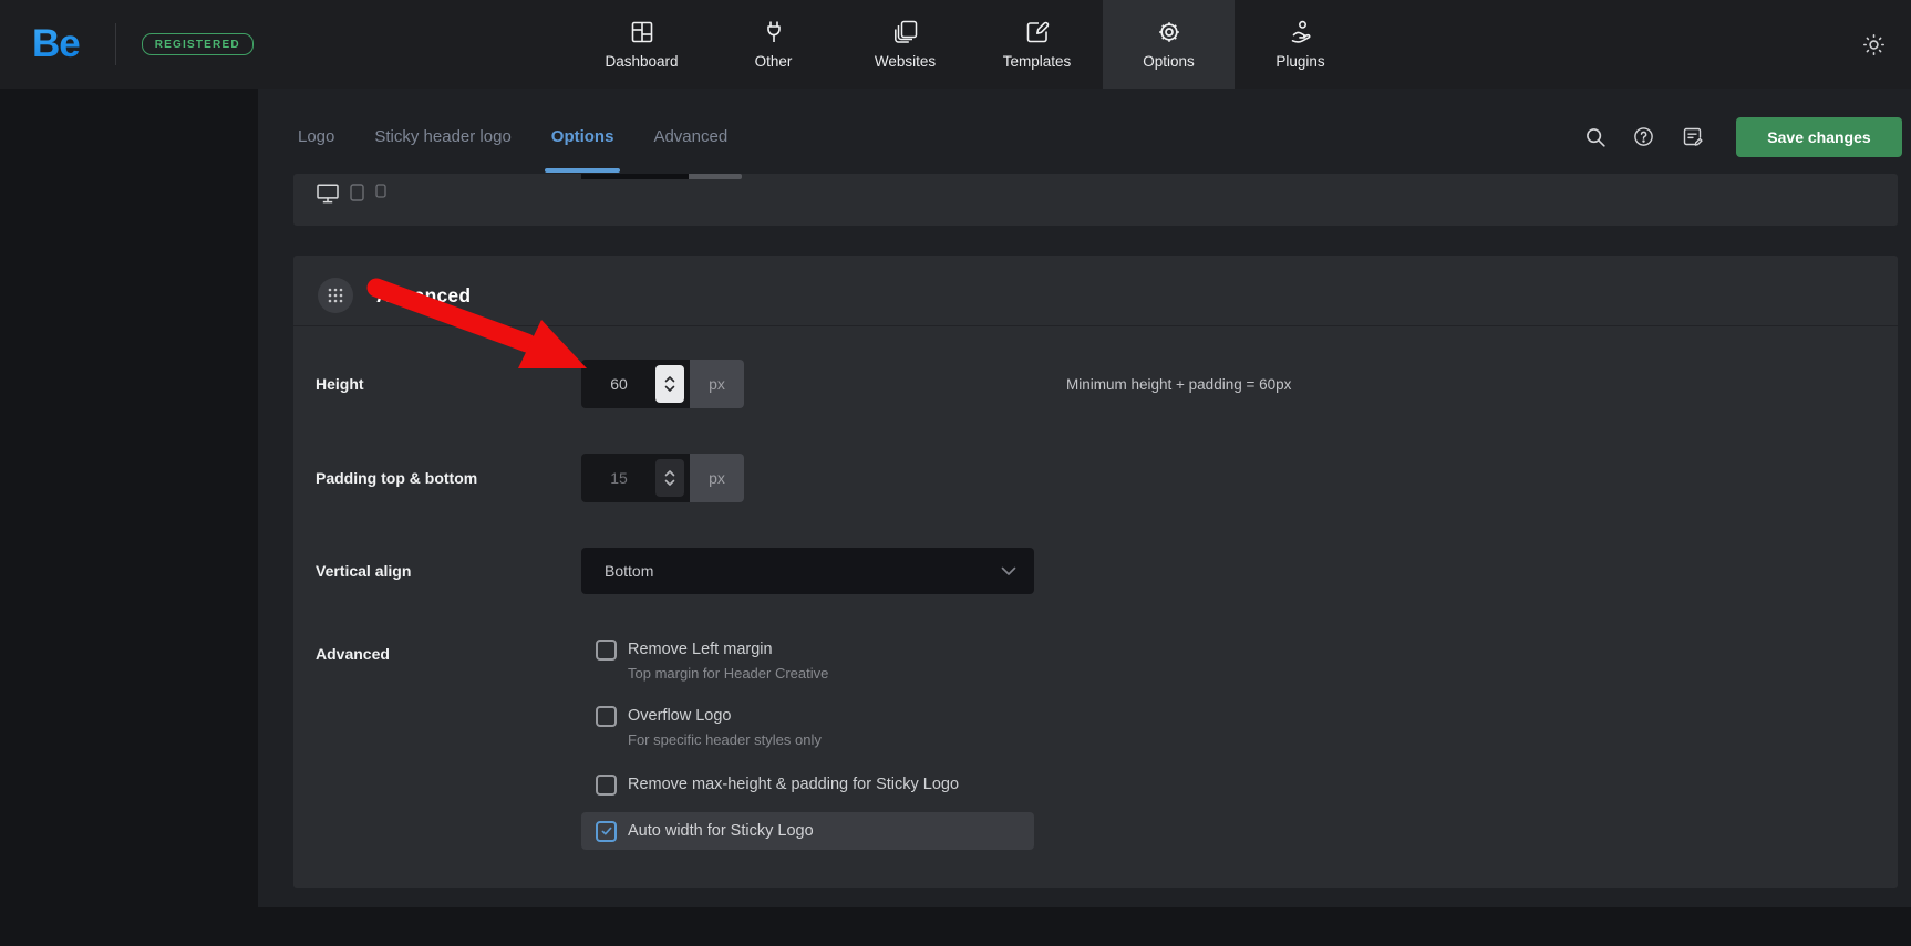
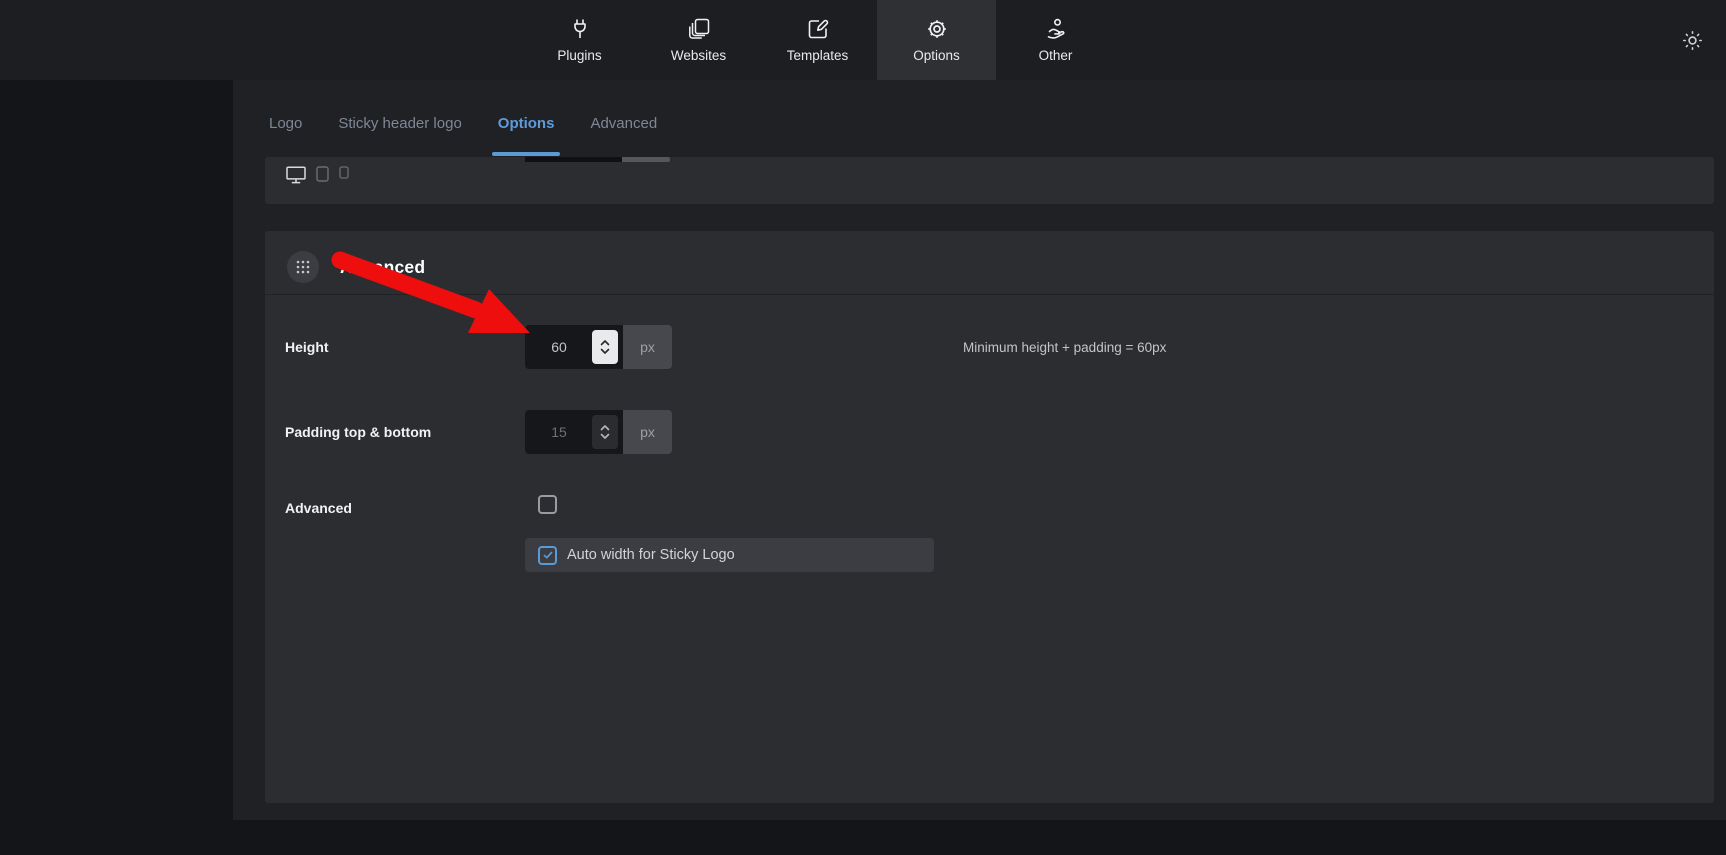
- Be
- REGISTERED
- Dashboard
- Other
+ Plugins
  Websites
  Templates
  Options
- Plugins
+ Other
  Logo
  Sticky header logo
  Options
  Advanced
- Save changes
  Height
  60
  px
  Minimum height + padding = 60px
  Padding top & bottom
  15
  px
- Vertical align
- Bottom
  Advanced
- Remove Left margin
- Top margin for Header Creative
- Overflow Logo
- For specific header styles only
- Remove max-height & padding for Sticky Logo
  Auto width for Sticky Logo
